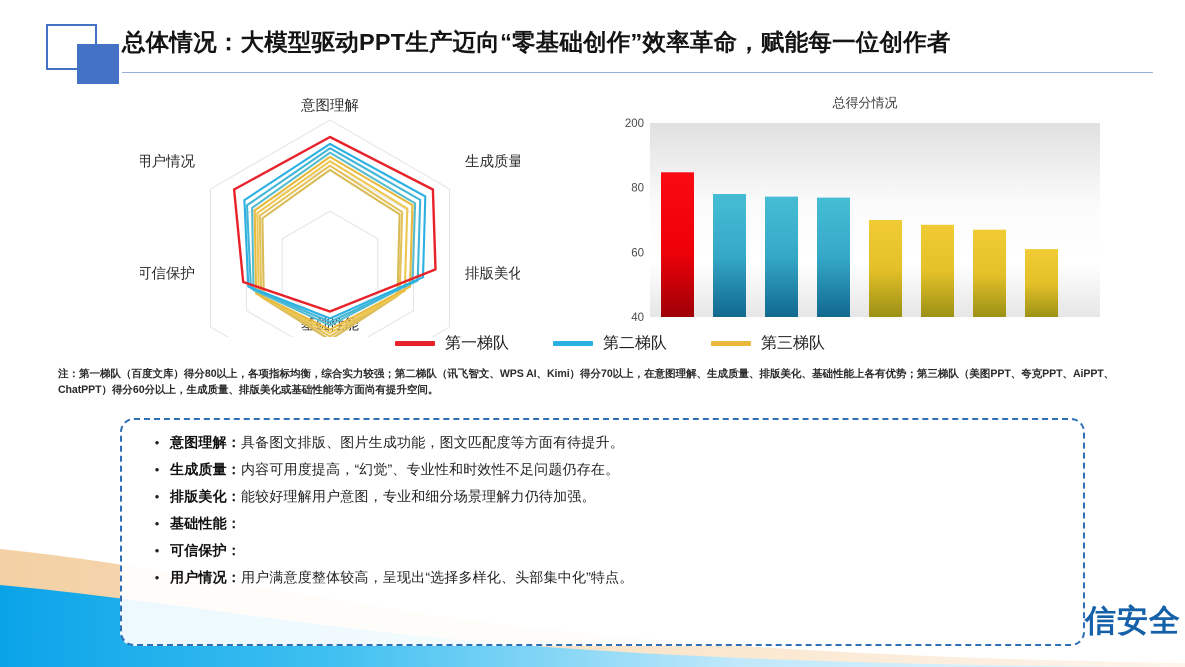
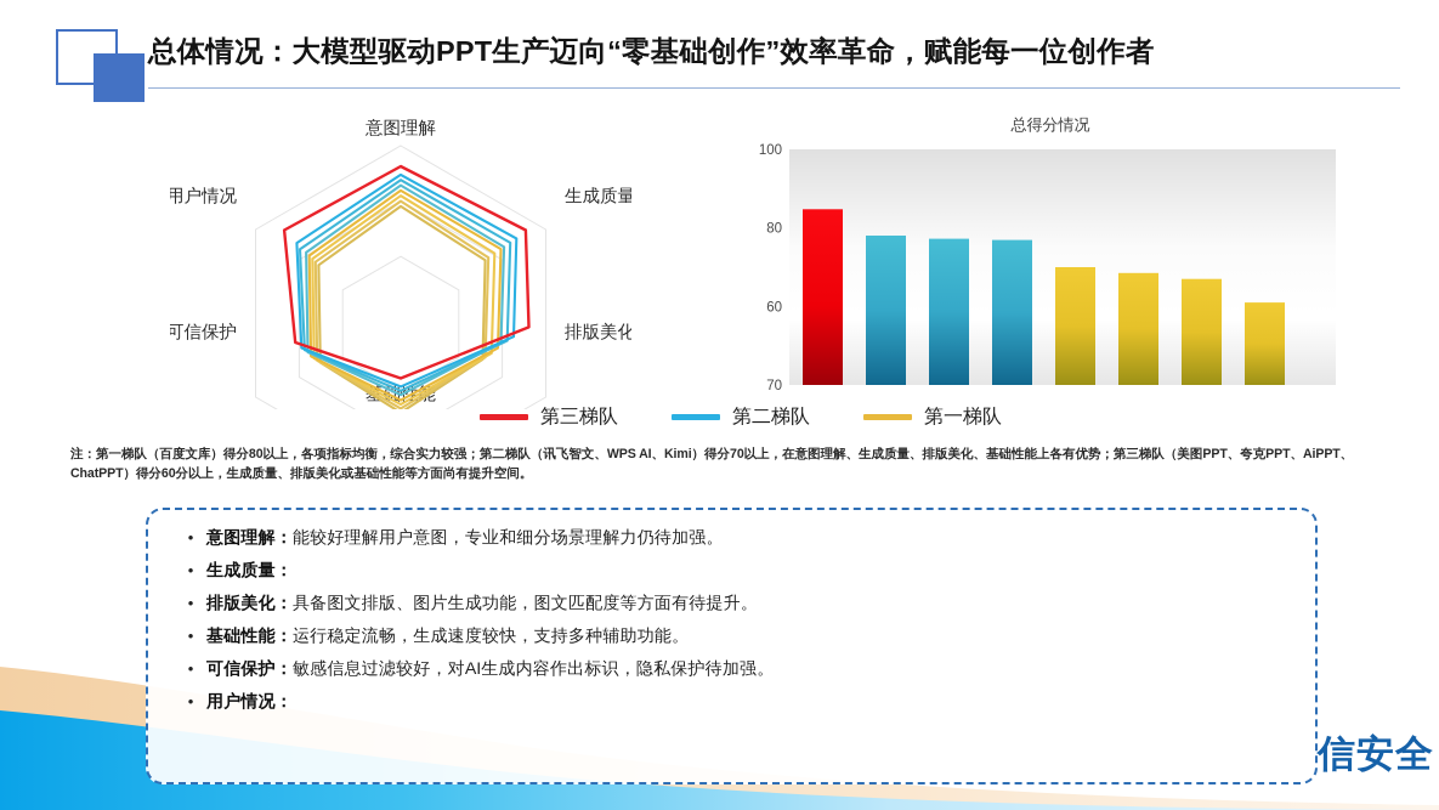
  总体情况：大模型驱动PPT生产迈向“零基础创作”效率革命，赋能每一位创作者
  意图理解
  生成质量
  排版美化
  可信保护
  用户情况
  总得分情况
- 200
+ 100
  80
  60
- 40
+ 70
- 第一梯队
+ 第三梯队
  第二梯队
- 第三梯队
+ 第一梯队
  注：第一梯队（百度文库）得分80以上，各项指标均衡，综合实力较强；第二梯队（讯飞智文、WPS AI、Kimi）得分70以上，在意图理解、生成质量、排版美化、基础性能上各有优势；第三梯队（美图PPT、夸克PPT、AiPPT、ChatPPT）得分60分以上，生成质量、排版美化或基础性能等方面尚有提升空间。
  •
  意图理解
  ：
- 具备图文排版、图片生成功能，图文匹配度等方面有待提升。
+ 能较好理解用户意图，专业和细分场景理解力仍待加强。
  •
  生成质量
  ：
- 内容可用度提高，“幻觉”、专业性和时效性不足问题仍存在。
  •
  排版美化
  ：
- 能较好理解用户意图，专业和细分场景理解力仍待加强。
+ 具备图文排版、图片生成功能，图文匹配度等方面有待提升。
  •
  基础性能
  ：
+ 运行稳定流畅，生成速度较快，支持多种辅助功能。
  •
  可信保护
  ：
+ 敏感信息过滤较好，对AI生成内容作出标识，隐私保护待加强。
  •
  用户情况
  ：
- 用户满意度整体较高，呈现出“选择多样化、头部集中化”特点。
  信安全
